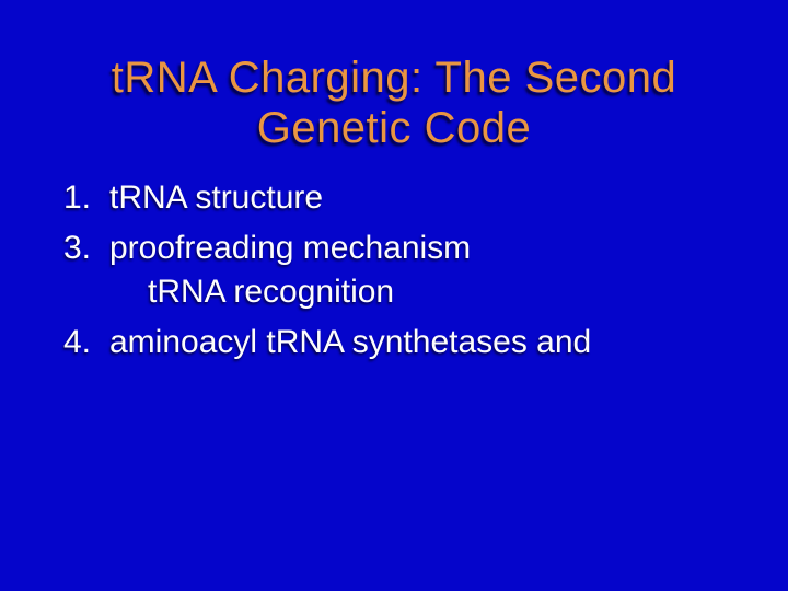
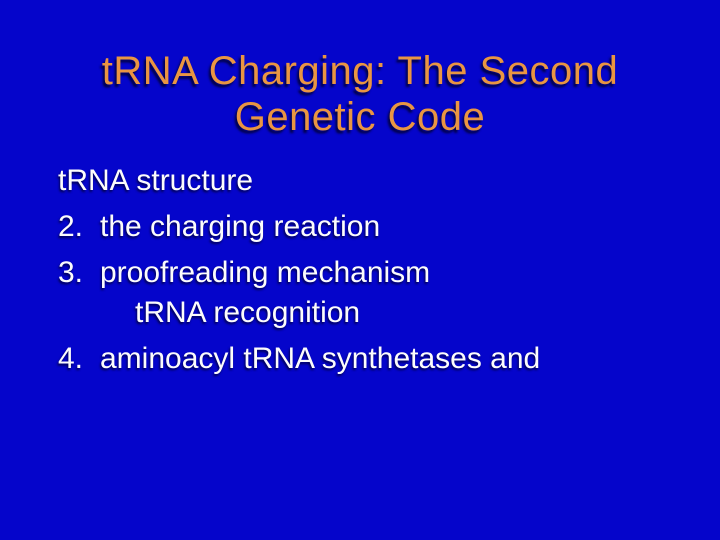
  tRNA Charging: The Second
  Genetic Code
- 1.
  tRNA structure
+ 2.
+ the charging reaction
  3.
  proofreading mechanism
  tRNA recognition
  4.
  aminoacyl tRNA synthetases and
